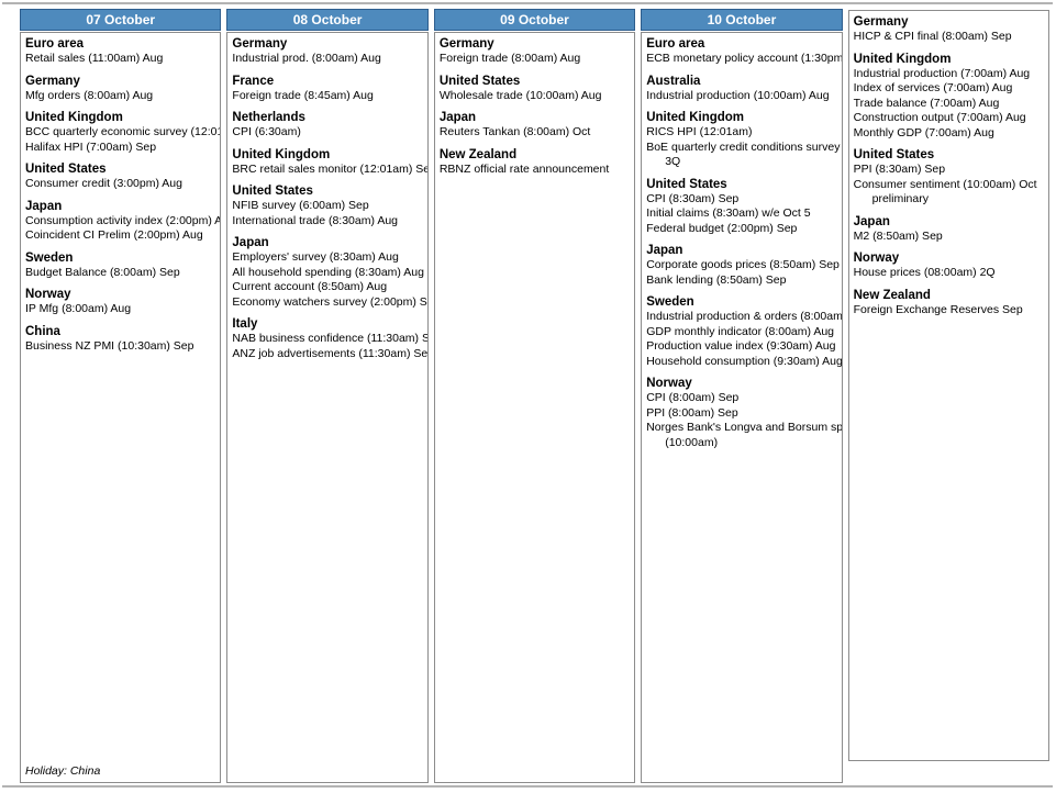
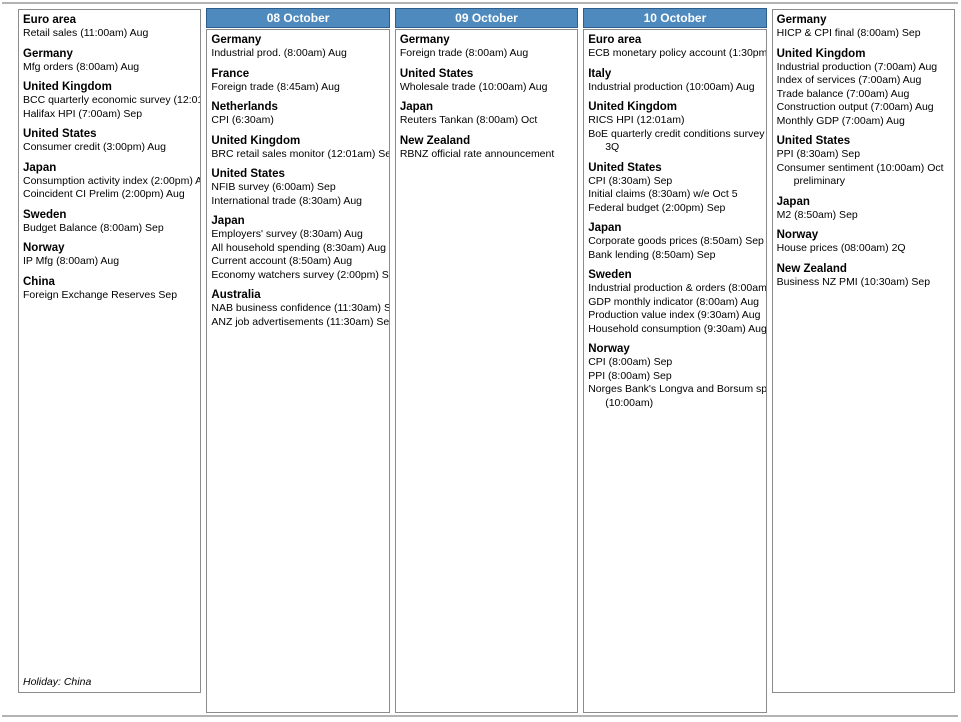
- 07 October
  Euro area
  Retail sales (11:00am) Aug
  Germany
  Mfg orders (8:00am) Aug
  United Kingdom
  BCC quarterly economic survey (12:0
  Halifax HPI (7:00am) Sep
  United States
  Consumer credit (3:00pm) Aug
  Japan
  Consumption activity index (2:00pm) A
  Coincident CI Prelim (2:00pm) Aug
  Sweden
  Budget Balance (8:00am) Sep
  Norway
  IP Mfg (8:00am) Aug
  China
- Business NZ PMI (10:30am) Sep
+ Foreign Exchange Reserves Sep
  Holiday: China
  08 October
  Germany
  Industrial prod. (8:00am) Aug
  France
  Foreign trade (8:45am) Aug
  Netherlands
  CPI (6:30am)
  United Kingdom
  BRC retail sales monitor (12:01am) Se
  United States
  NFIB survey (6:00am) Sep
  International trade (8:30am) Aug
  Japan
  Employers' survey (8:30am) Aug
  All household spending (8:30am) Aug
  Current account (8:50am) Aug
  Economy watchers survey (2:00pm) S
- Italy
+ Australia
  NAB business confidence (11:30am) S
  ANZ job advertisements (11:30am) Se
  09 October
  Germany
  Foreign trade (8:00am) Aug
  United States
  Wholesale trade (10:00am) Aug
  Japan
  Reuters Tankan (8:00am) Oct
  New Zealand
  RBNZ official rate announcement
  10 October
  Euro area
  ECB monetary policy account (1:30pm
- Australia
+ Italy
  Industrial production (10:00am) Aug
  United Kingdom
  RICS HPI (12:01am)
  BoE quarterly credit conditions survey
  3Q
  United States
  CPI (8:30am) Sep
  Initial claims (8:30am) w/e Oct 5
  Federal budget (2:00pm) Sep
  Japan
  Corporate goods prices (8:50am) Sep
  Bank lending (8:50am) Sep
  Sweden
  Industrial production & orders (8:00am
  GDP monthly indicator (8:00am) Aug
  Production value index (9:30am) Aug
  Household consumption (9:30am) Aug
  Norway
  CPI (8:00am) Sep
  PPI (8:00am) Sep
  Norges Bank's Longva and Borsum sp
  (10:00am)
  Germany
  HICP & CPI final (8:00am) Sep
  United Kingdom
  Industrial production (7:00am) Aug
  Index of services (7:00am) Aug
  Trade balance (7:00am) Aug
  Construction output (7:00am) Aug
  Monthly GDP (7:00am) Aug
  United States
  PPI (8:30am) Sep
  Consumer sentiment (10:00am) Oct
  preliminary
  Japan
  M2 (8:50am) Sep
  Norway
  House prices (08:00am) 2Q
  New Zealand
- Foreign Exchange Reserves Sep
+ Business NZ PMI (10:30am) Sep
